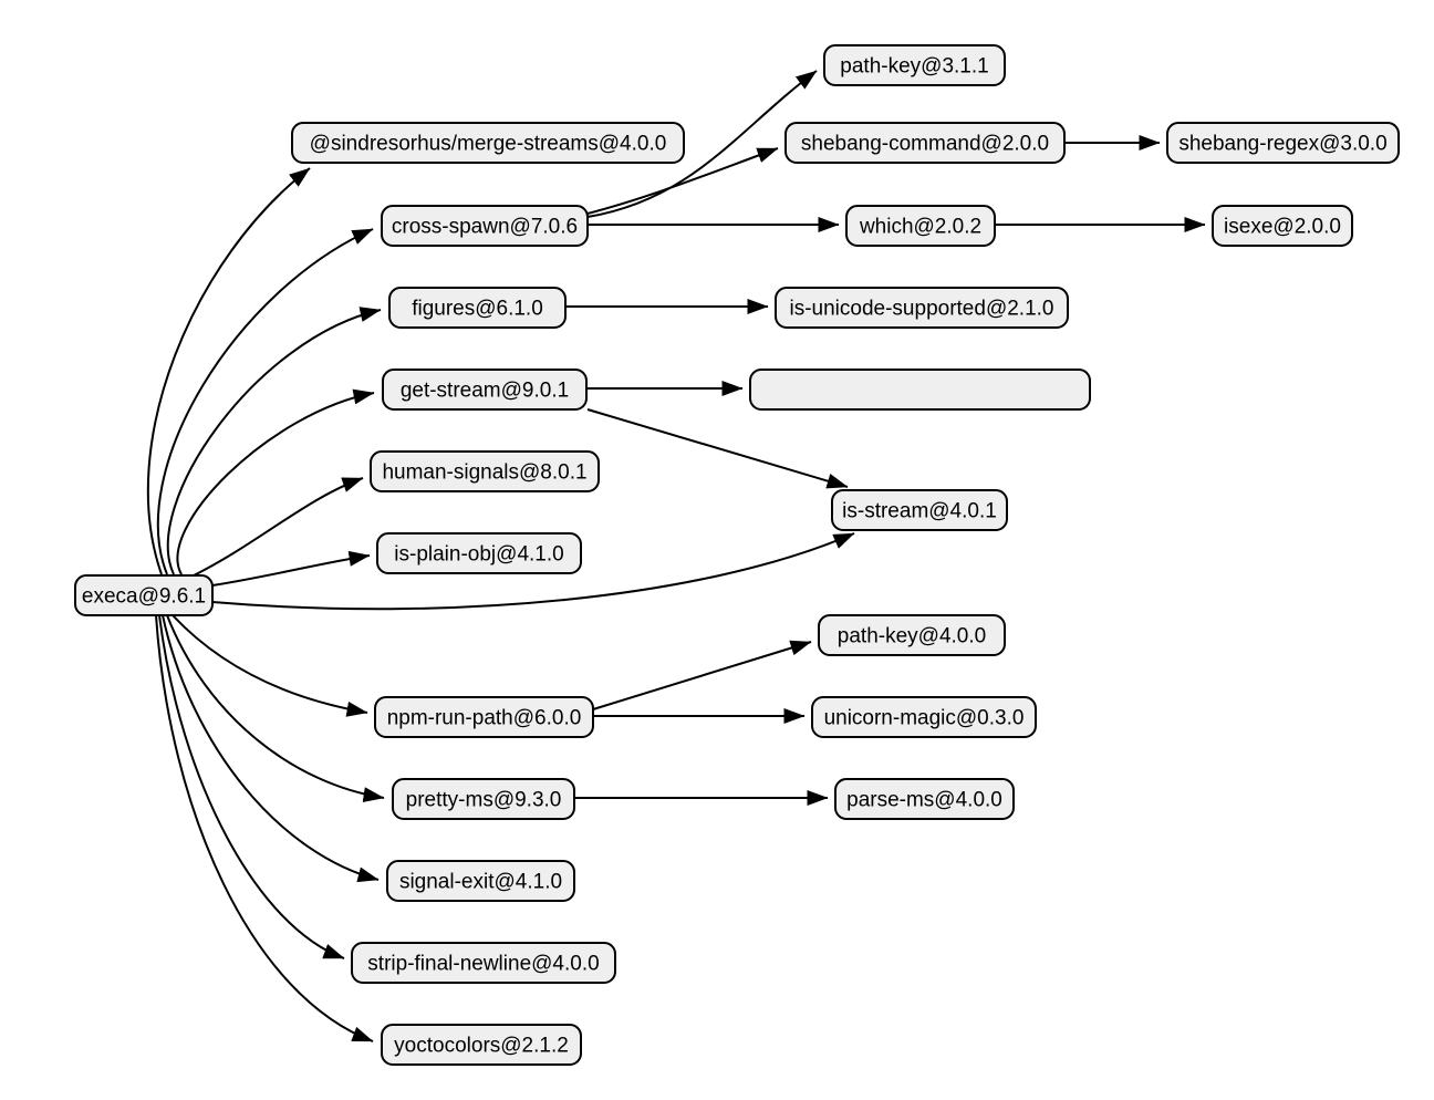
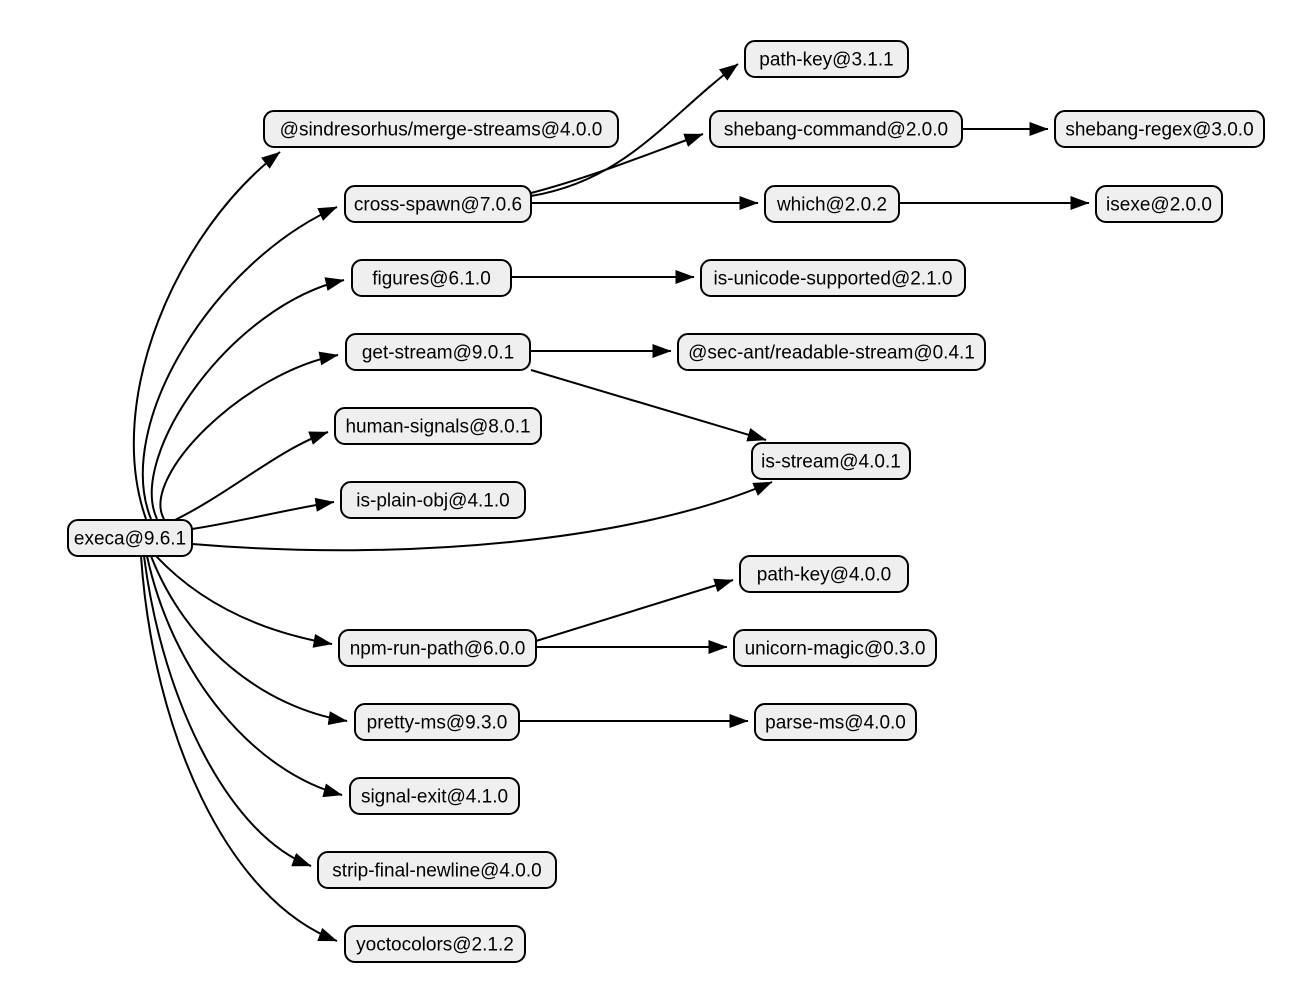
  execa@9.6.1
  @sindresorhus/merge-streams@4.0.0
  cross-spawn@7.0.6
  path-key@3.1.1
  shebang-command@2.0.0
  shebang-regex@3.0.0
  which@2.0.2
  isexe@2.0.0
  figures@6.1.0
  is-unicode-supported@2.1.0
  get-stream@9.0.1
+ @sec-ant/readable-stream@0.4.1
  human-signals@8.0.1
  is-stream@4.0.1
  is-plain-obj@4.1.0
  path-key@4.0.0
  npm-run-path@6.0.0
  unicorn-magic@0.3.0
  pretty-ms@9.3.0
  parse-ms@4.0.0
  signal-exit@4.1.0
  strip-final-newline@4.0.0
  yoctocolors@2.1.2
